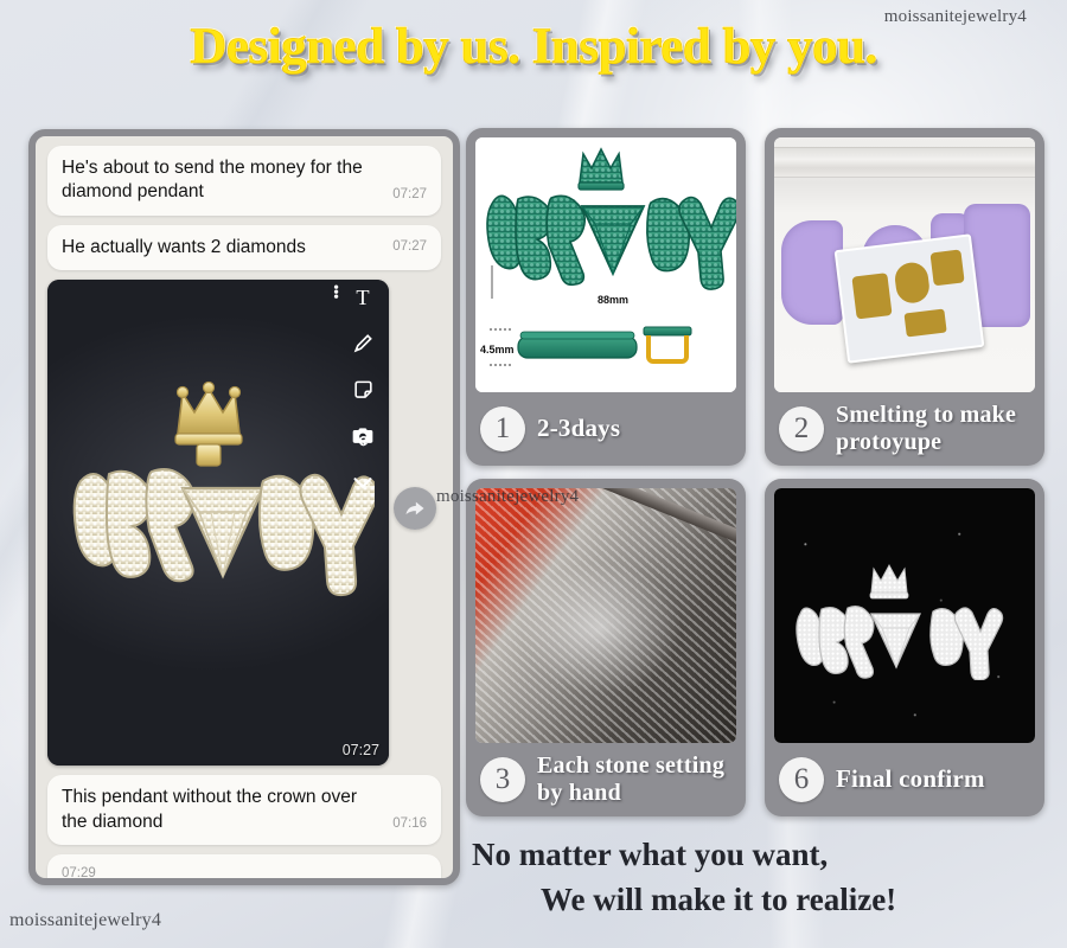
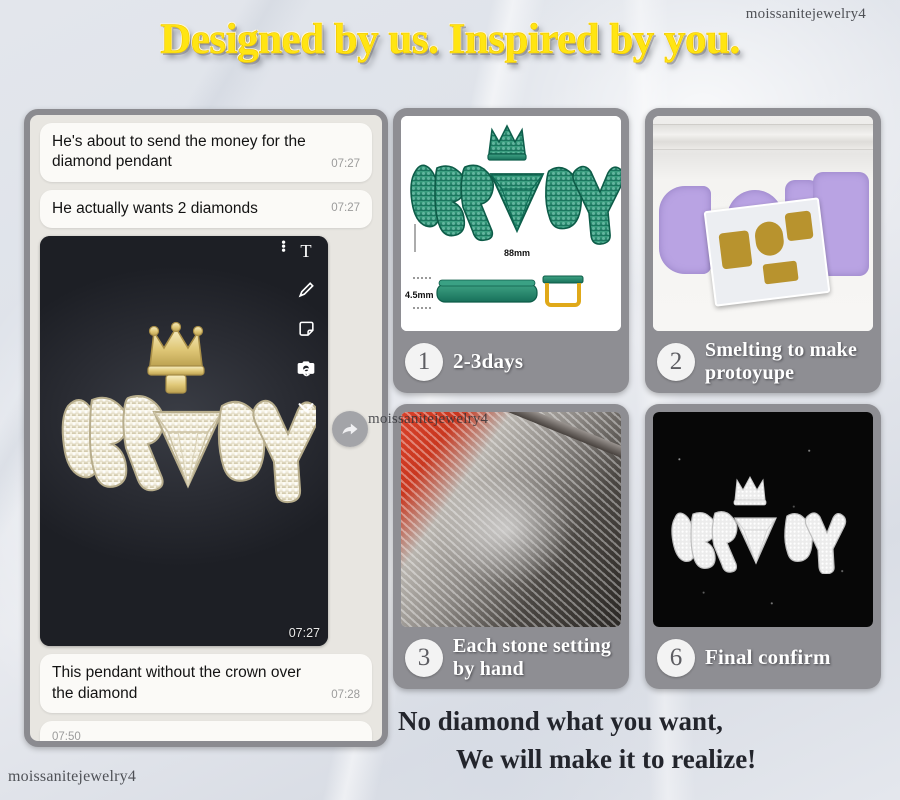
  moissanitejewelry4
  moissanitejewelry4
  Designed by us. Inspired by you.
  He's about to send the money for the diamond pendant
  07:27
  He actually wants 2 diamonds
  07:27
  •
  •
  •
  T
  07:27
  This pendant without the crown over the diamond
- 07:16
+ 07:28
- 07:29
+ 07:50
  moissanitejewelry4
  88mm
  4.5mm
  1
  2-3days
  2
  Smelting to make protoyupe
  3
  Each stone setting by hand
  6
  Final confirm
- No matter what you want,
+ No diamond what you want,
  We will make it to realize!
